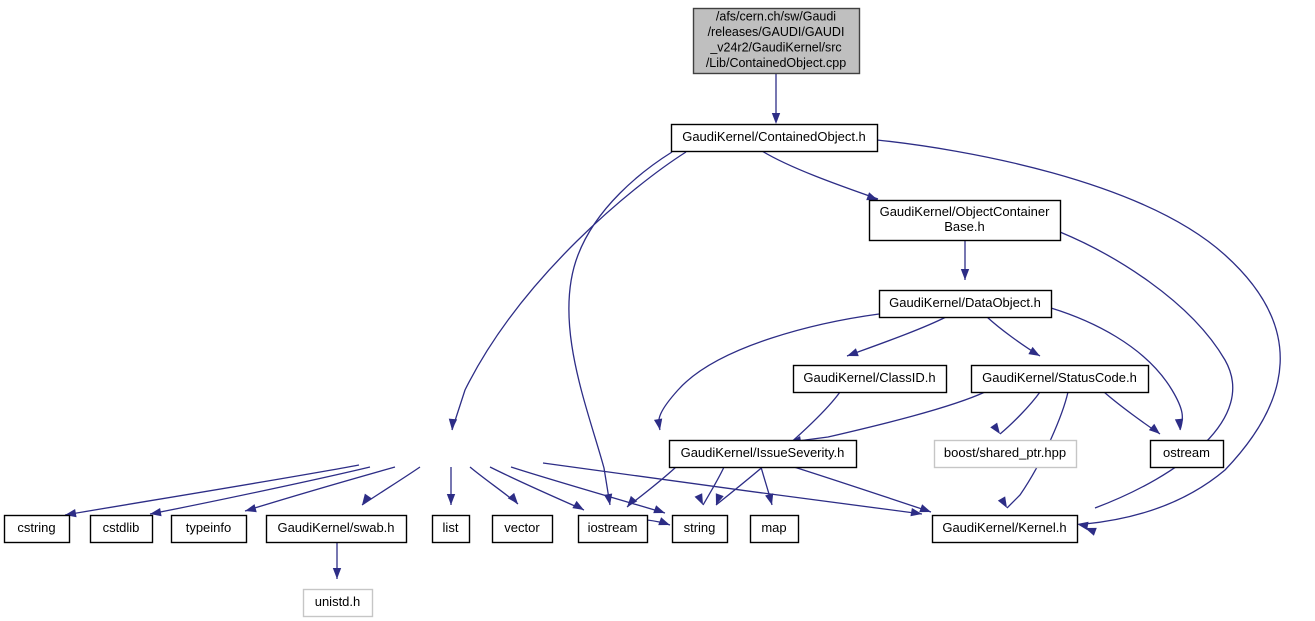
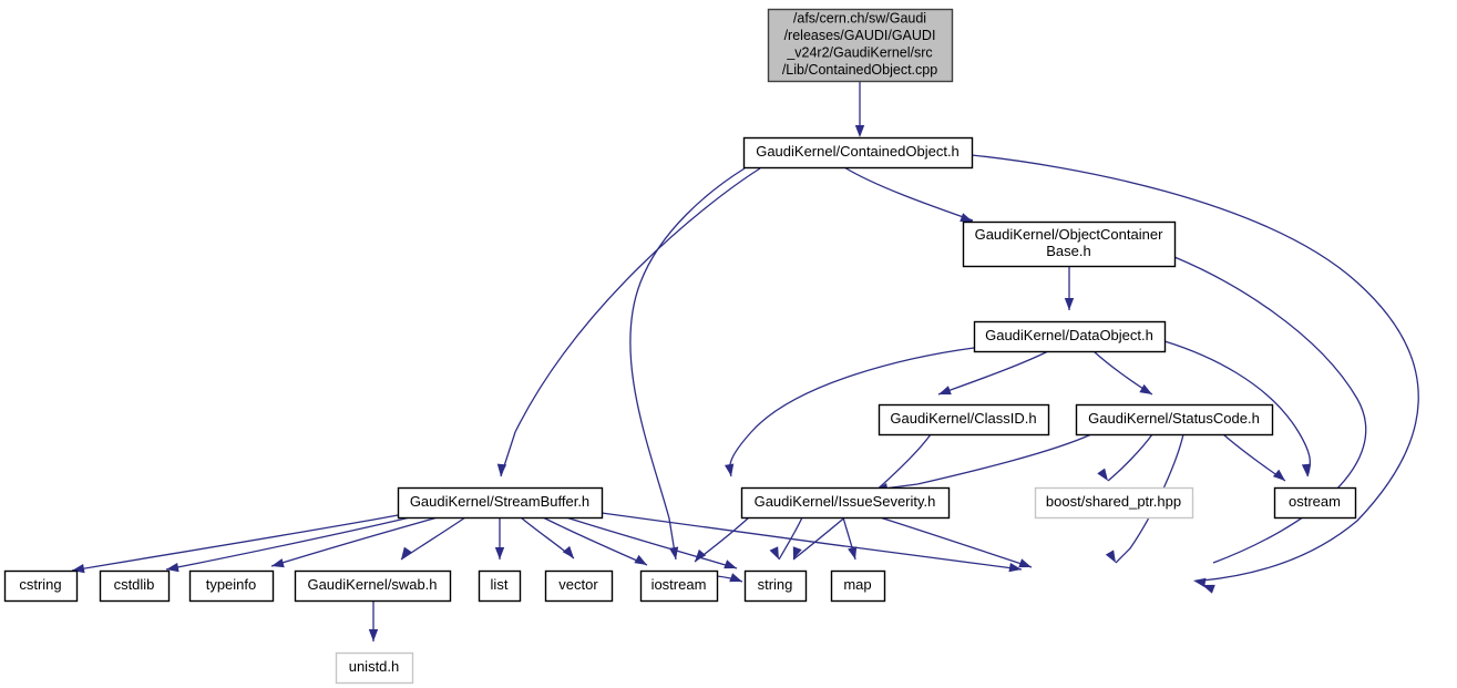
  /afs/cern.ch/sw/Gaudi
  /releases/GAUDI/GAUDI
  _v24r2/GaudiKernel/src
  /Lib/ContainedObject.cpp
  GaudiKernel/ContainedObject.h
  GaudiKernel/ObjectContainer
  Base.h
  GaudiKernel/DataObject.h
  GaudiKernel/ClassID.h
  GaudiKernel/StatusCode.h
+ GaudiKernel/StreamBuffer.h
  GaudiKernel/IssueSeverity.h
  boost/shared_ptr.hpp
  ostream
  cstring
  cstdlib
  typeinfo
  GaudiKernel/swab.h
  list
  vector
  iostream
  string
  map
- GaudiKernel/Kernel.h
  unistd.h
